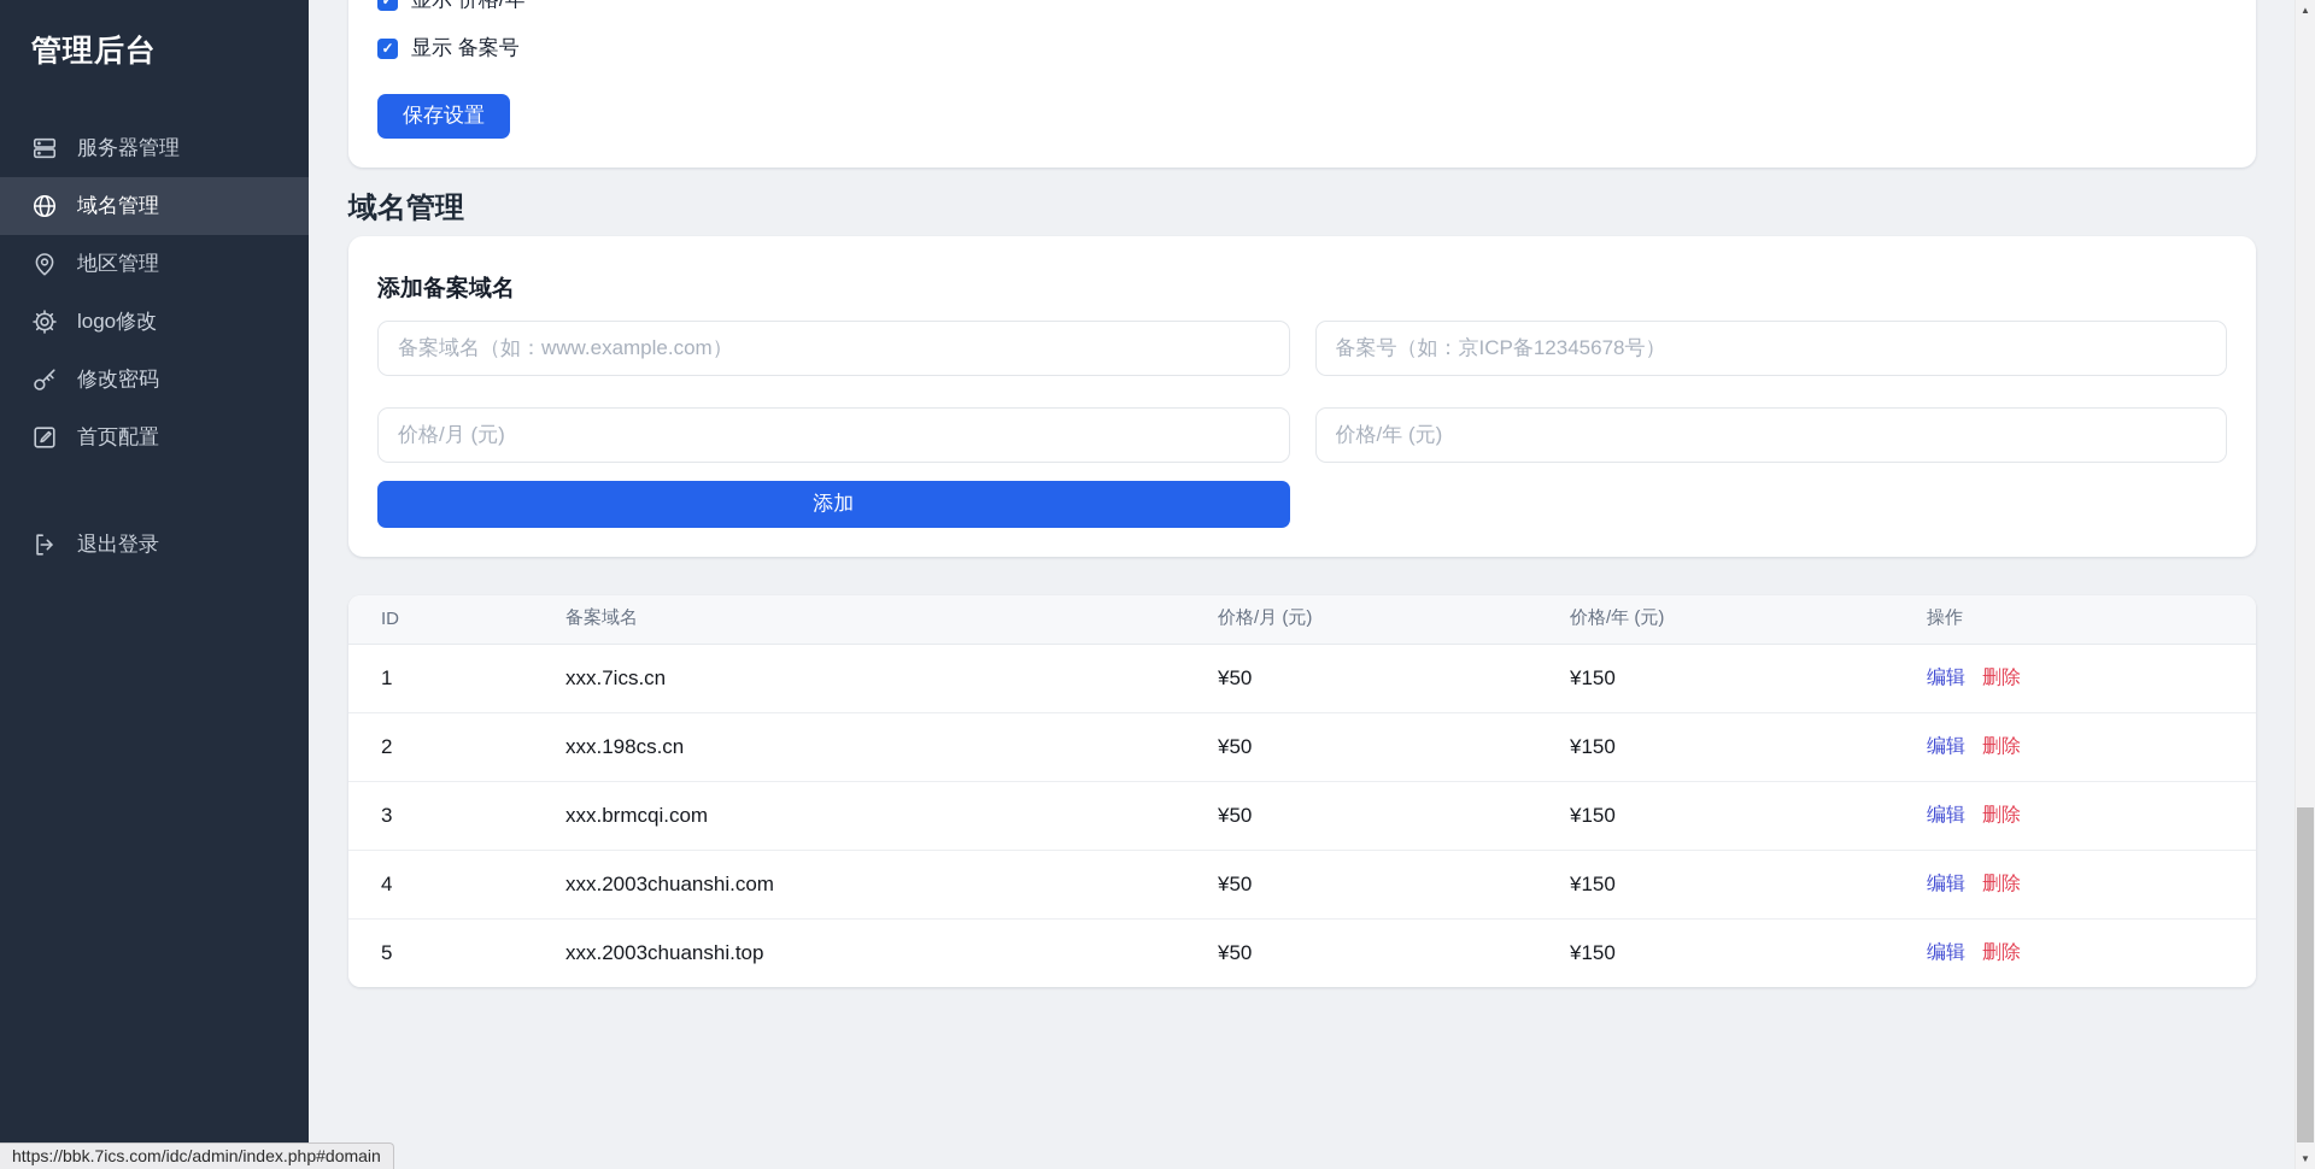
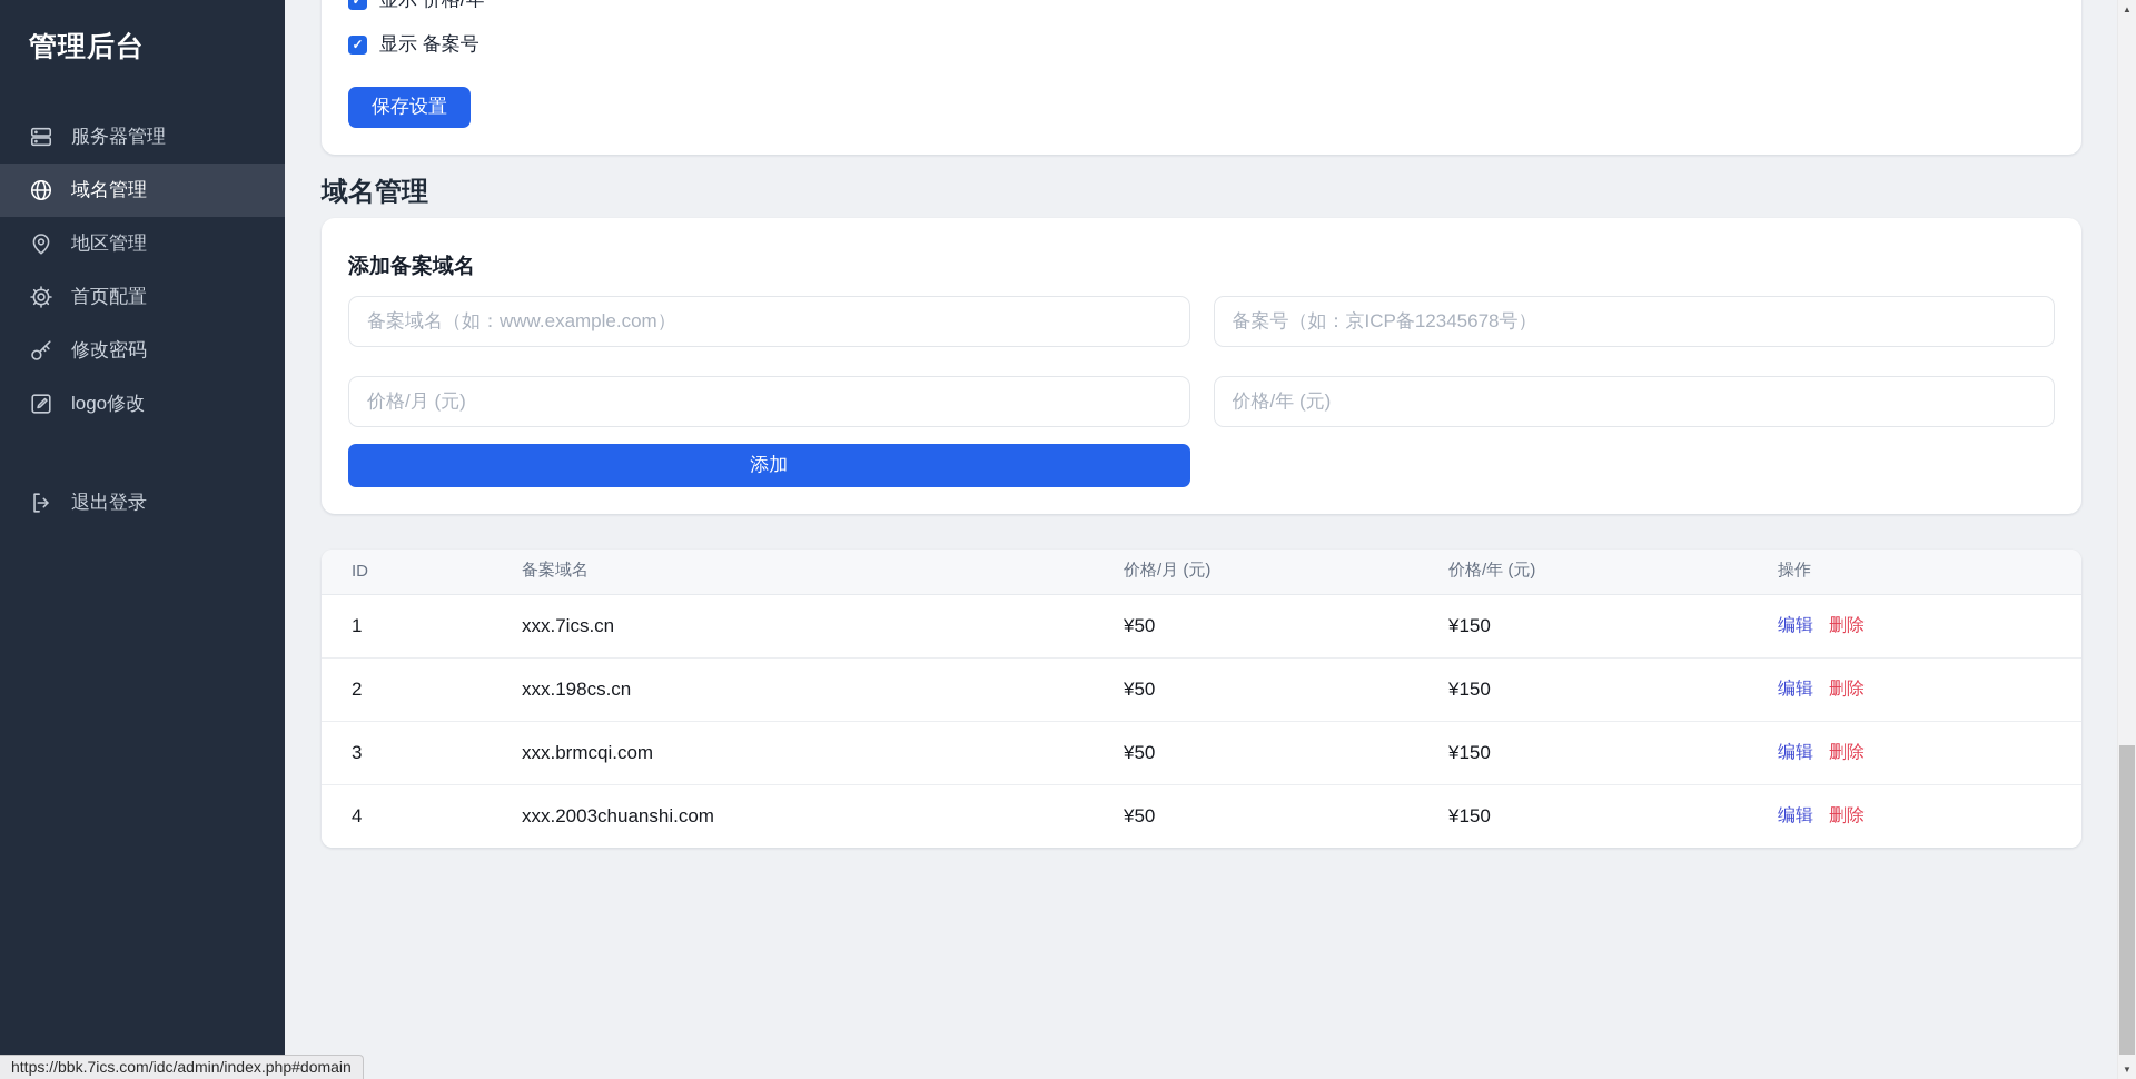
  管理后台
  服务器管理
  域名管理
  地区管理
- logo修改
+ 首页配置
  修改密码
- 首页配置
+ logo修改
  退出登录
  显示 备案号
  保存设置
  域名管理
  添加备案域名
  备案域名（如：www.example.com）
  备案号（如：京ICP备12345678号）
  价格/月 (元)
  价格/年 (元)
  添加
  ID	备案域名	价格/月 (元)	价格/年 (元)	操作
  1	xxx.7ics.cn	¥50	¥150	编辑 删除
  2	xxx.198cs.cn	¥50	¥150	编辑 删除
  3	xxx.brmcqi.com	¥50	¥150	编辑 删除
  4	xxx.2003chuanshi.com	¥50	¥150	编辑 删除
- 5	xxx.2003chuanshi.top	¥50	¥150	编辑 删除
  https://bbk.7ics.com/idc/admin/index.php#domain
